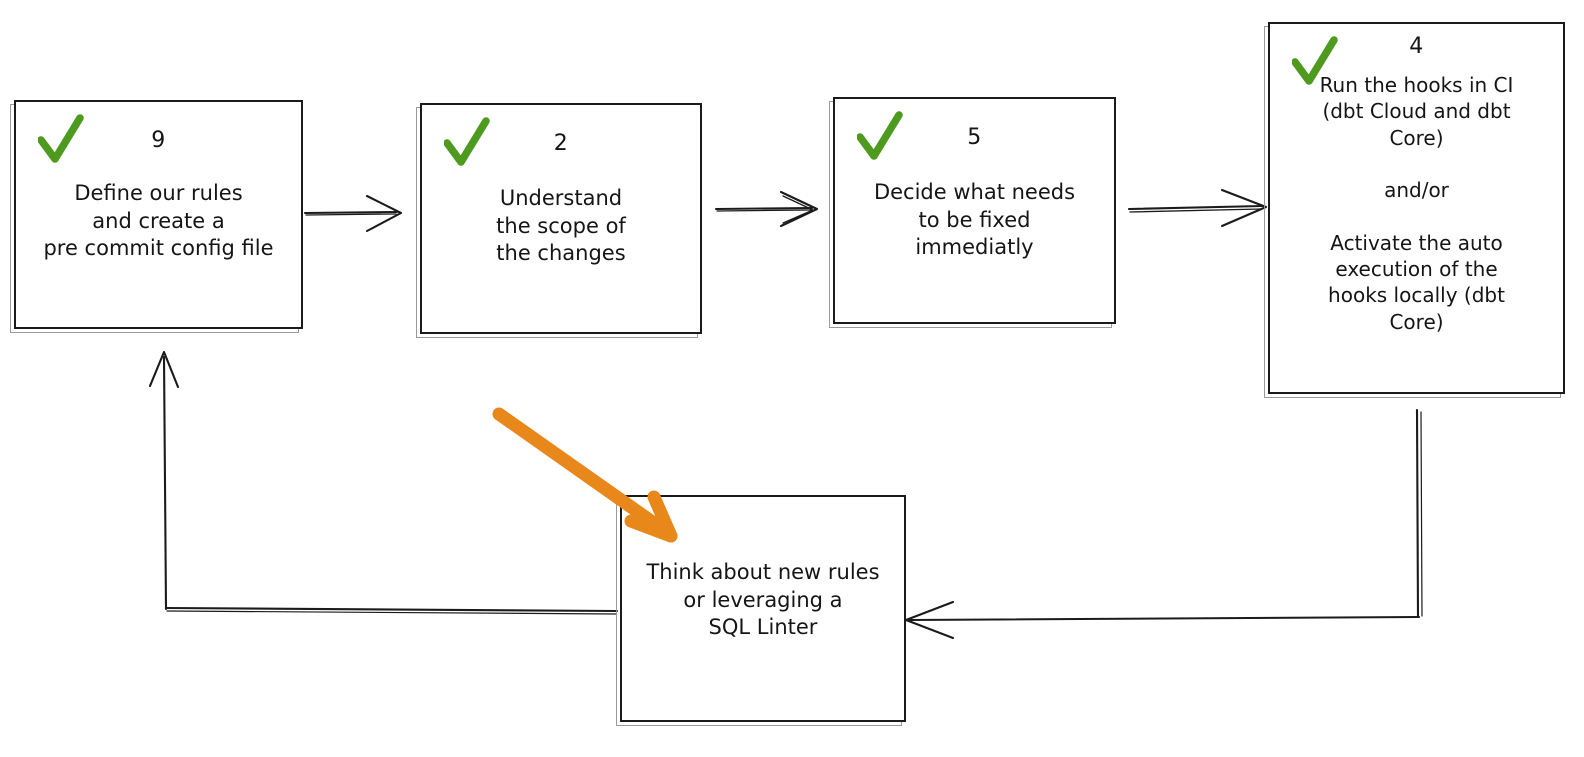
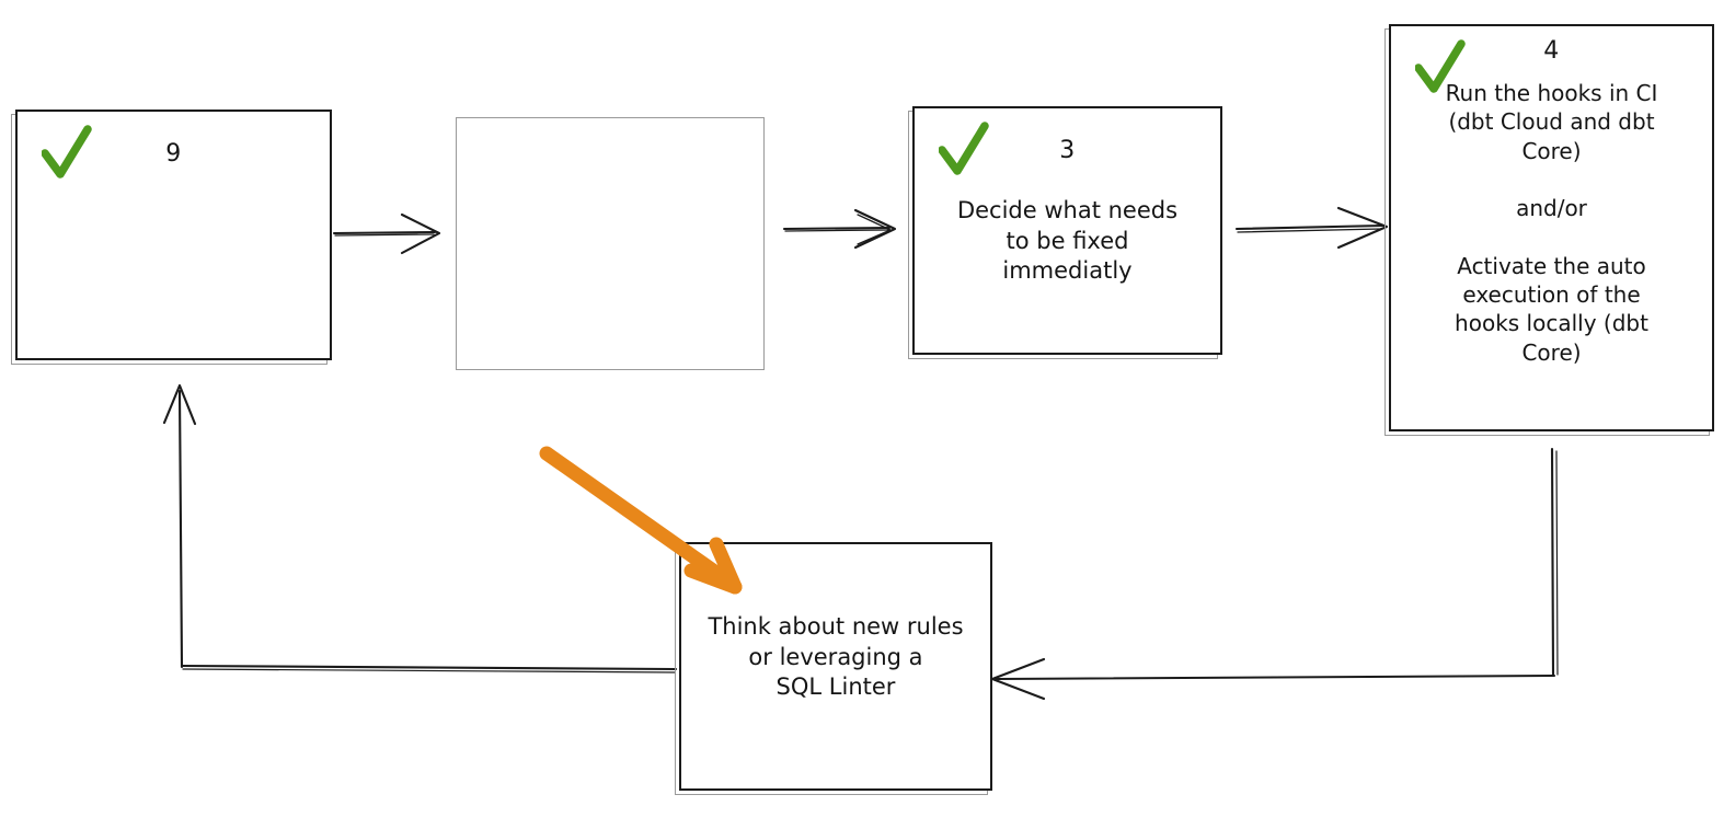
  9
- Define our rules
- and create a
- pre commit config file
- 2
- Understand
- the scope of
- the changes
- 5
+ 3
  Decide what needs
  to be fixed
  immediatly
  4
  Run the hooks in CI
  (dbt Cloud and dbt
  Core)
  and/or
  Activate the auto
  execution of the
  hooks locally (dbt
  Core)
  Think about new rules
  or leveraging a
  SQL Linter
